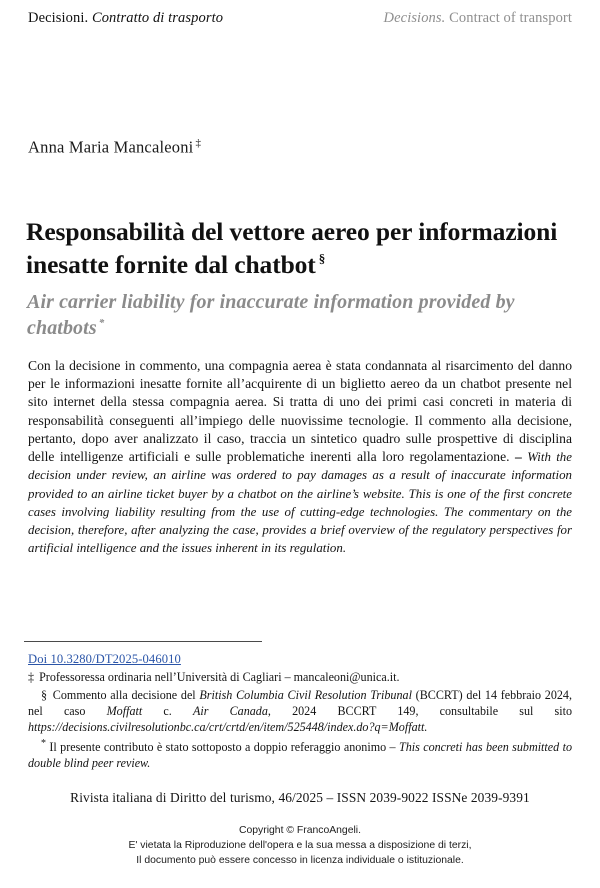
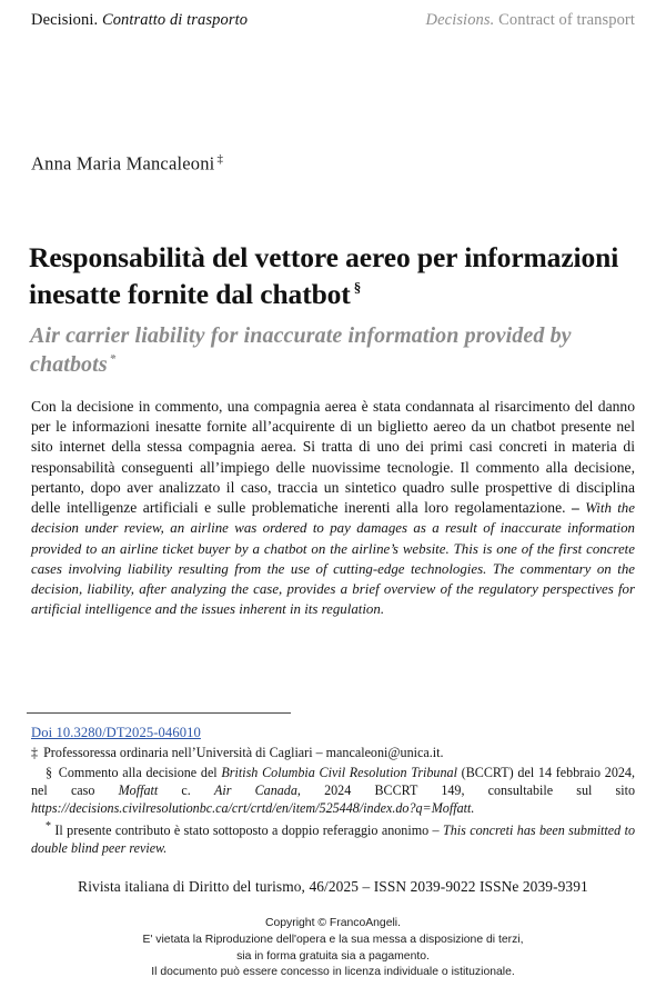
  Decisioni. Contratto di trasporto
  Decisions. Contract of transport
  Anna Maria Mancaleoni ‡
  Responsabilità del vettore aereo per informazioni inesatte fornite dal chatbot §
  Air carrier liability for inaccurate information provided by chatbots *
- Con la decisione in commento, una compagnia aerea è stata condannata al risarcimento del danno per le informazioni inesatte fornite all’acquirente di un biglietto aereo da un chatbot presente nel sito internet della stessa compagnia aerea. Si tratta di uno dei primi casi concreti in materia di responsabilità conseguenti all’impiego delle nuovissime tecnologie. Il commento alla decisione, pertanto, dopo aver analizzato il caso, traccia un sintetico quadro sulle prospettive di disciplina delle intelligenze artificiali e sulle problematiche inerenti alla loro regolamentazione. – With the decision under review, an airline was ordered to pay damages as a result of inaccurate information provided to an airline ticket buyer by a chatbot on the airline’s website. This is one of the first concrete cases involving liability resulting from the use of cutting-edge technologies. The commentary on the decision, therefore, after analyzing the case, provides a brief overview of the regulatory perspectives for artificial intelligence and the issues inherent in its regulation.
+ Con la decisione in commento, una compagnia aerea è stata condannata al risarcimento del danno per le informazioni inesatte fornite all’acquirente di un biglietto aereo da un chatbot presente nel sito internet della stessa compagnia aerea. Si tratta di uno dei primi casi concreti in materia di responsabilità conseguenti all’impiego delle nuovissime tecnologie. Il commento alla decisione, pertanto, dopo aver analizzato il caso, traccia un sintetico quadro sulle prospettive di disciplina delle intelligenze artificiali e sulle problematiche inerenti alla loro regolamentazione. – With the decision under review, an airline was ordered to pay damages as a result of inaccurate information provided to an airline ticket buyer by a chatbot on the airline’s website. This is one of the first concrete cases involving liability resulting from the use of cutting-edge technologies. The commentary on the decision, liability, after analyzing the case, provides a brief overview of the regulatory perspectives for artificial intelligence and the issues inherent in its regulation.
  Doi 10.3280/DT2025-046010
  ‡ Professoressa ordinaria nell’Università di Cagliari – mancaleoni@unica.it.
  § Commento alla decisione del British Columbia Civil Resolution Tribunal (BCCRT) del 14 febbraio 2024, nel caso Moffatt c. Air Canada, 2024 BCCRT 149, consultabile sul sito https://decisions.civilresolutionbc.ca/crt/crtd/en/item/525448/index.do?q=Moffatt.
  * Il presente contributo è stato sottoposto a doppio referaggio anonimo – This concreti has been submitted to double blind peer review.
  Rivista italiana di Diritto del turismo, 46/2025 – ISSN 2039-9022 ISSNe 2039-9391
  Copyright © FrancoAngeli.
  E' vietata la Riproduzione dell'opera e la sua messa a disposizione di terzi,
+ sia in forma gratuita sia a pagamento.
  Il documento può essere concesso in licenza individuale o istituzionale.
